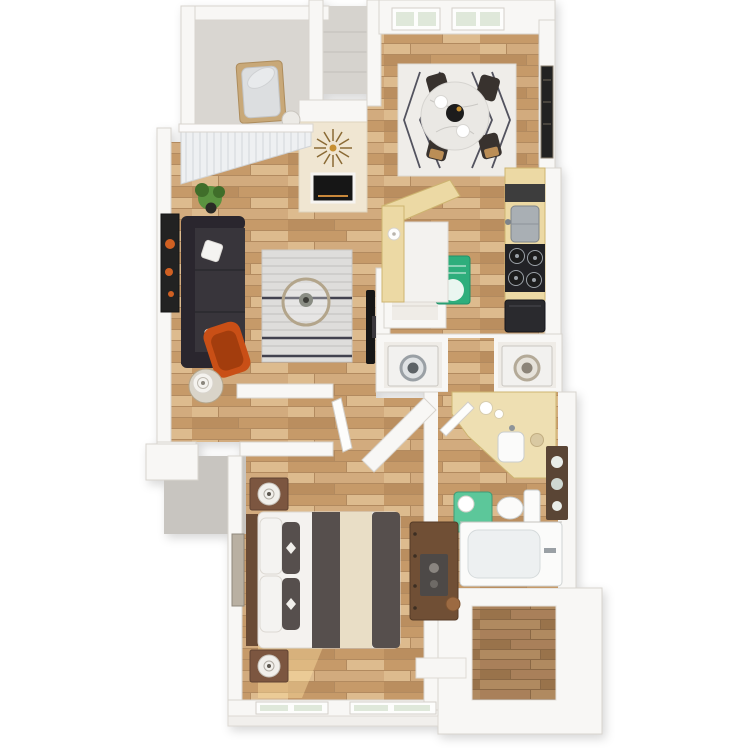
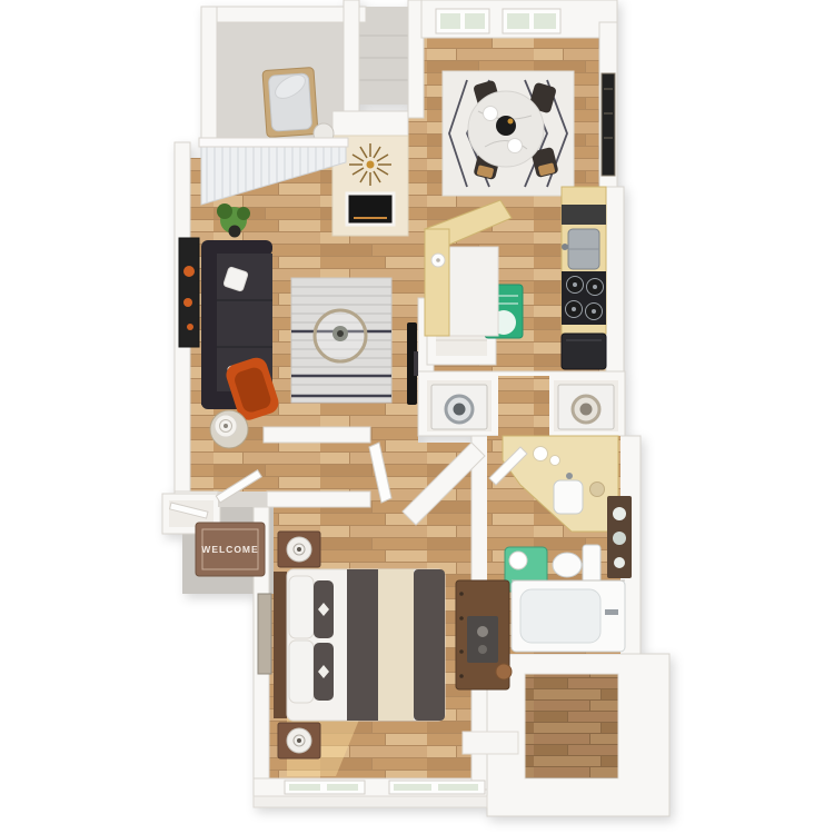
+ WELCOME
